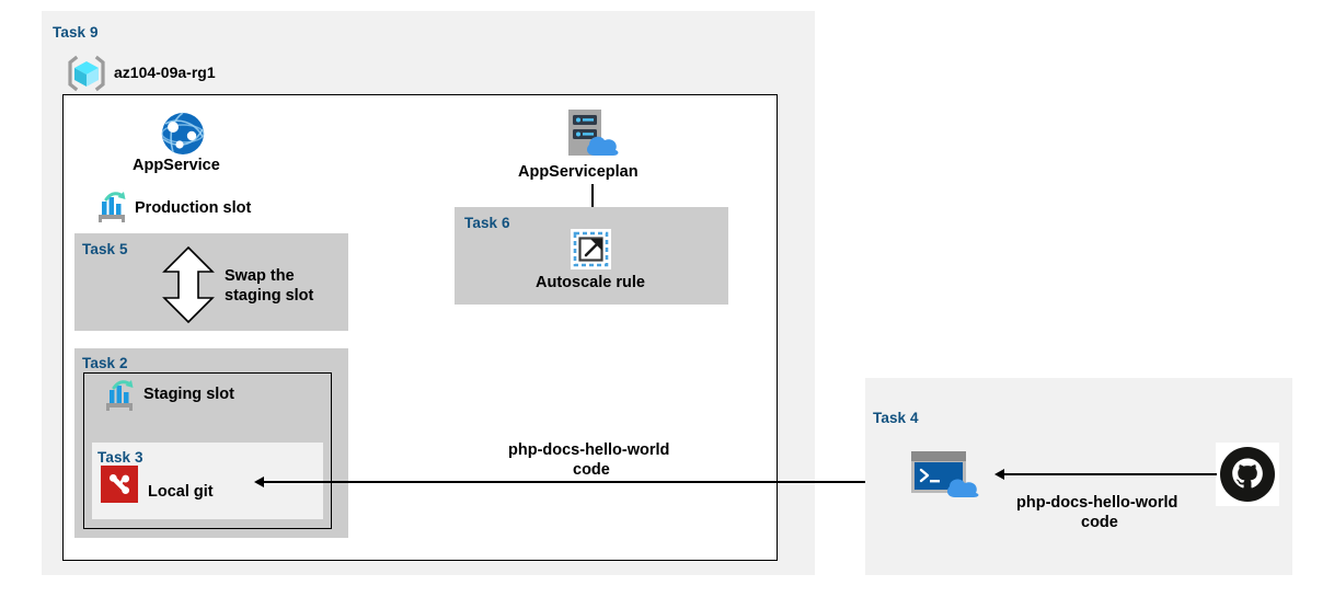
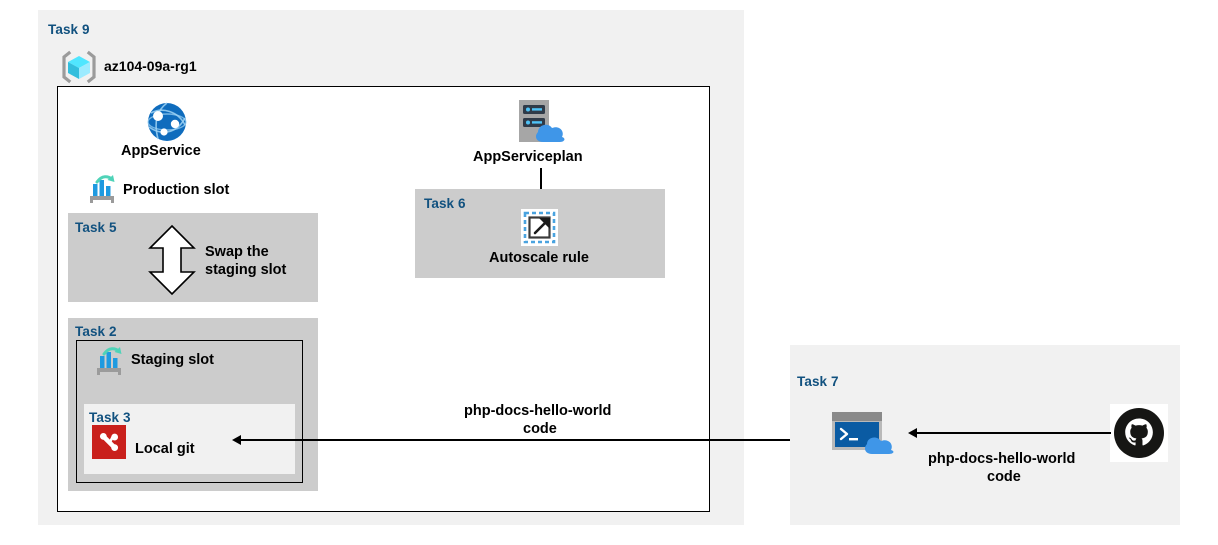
  Task 9
  az104-09a-rg1
  AppService
  Production slot
  Task 5
  Swap the
  staging slot
  Task 2
  Staging slot
  Task 3
  Local git
  AppServiceplan
  Task 6
  Autoscale rule
  php-docs-hello-world
  code
- Task 4
+ Task 7
  php-docs-hello-world
  code
